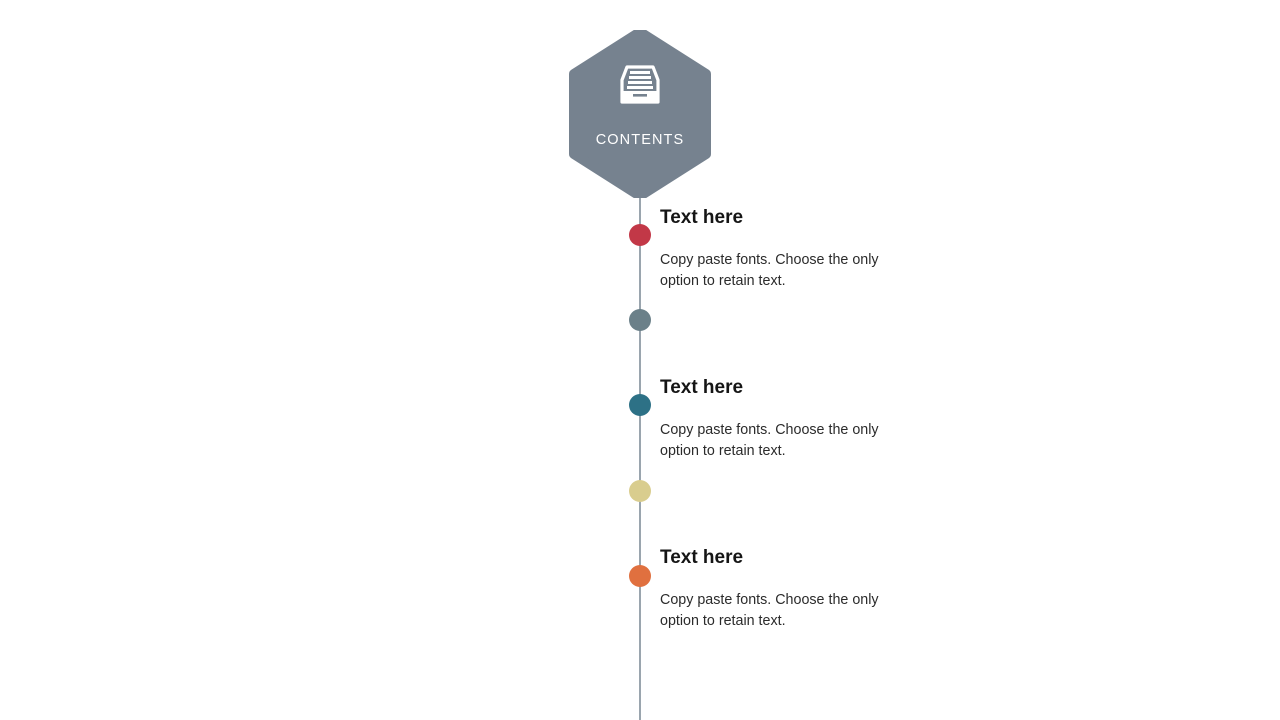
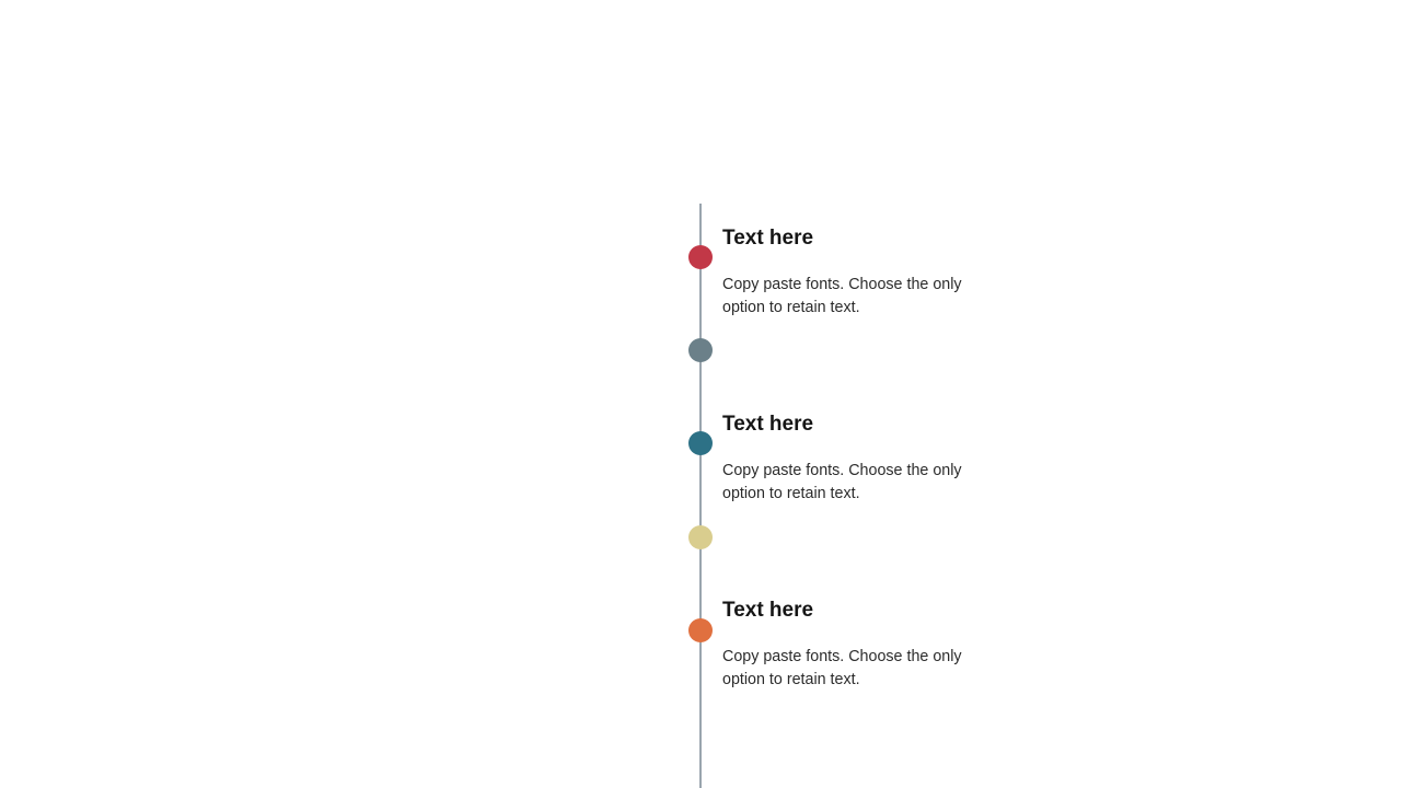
- CONTENTS
  Text here
  Copy paste fonts. Choose the only option to retain text.
  Text here
  Copy paste fonts. Choose the only option to retain text.
  Text here
  Copy paste fonts. Choose the only option to retain text.
